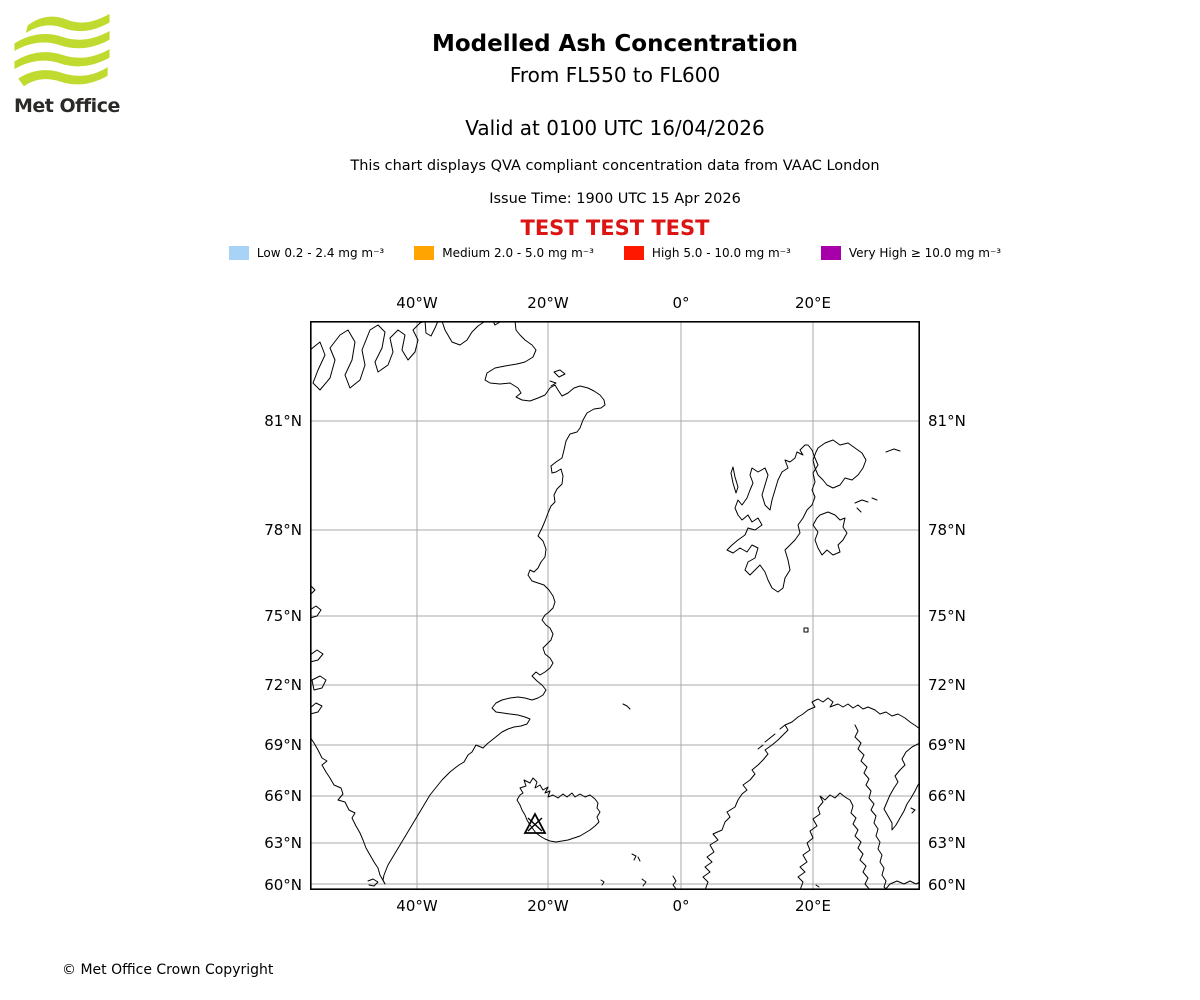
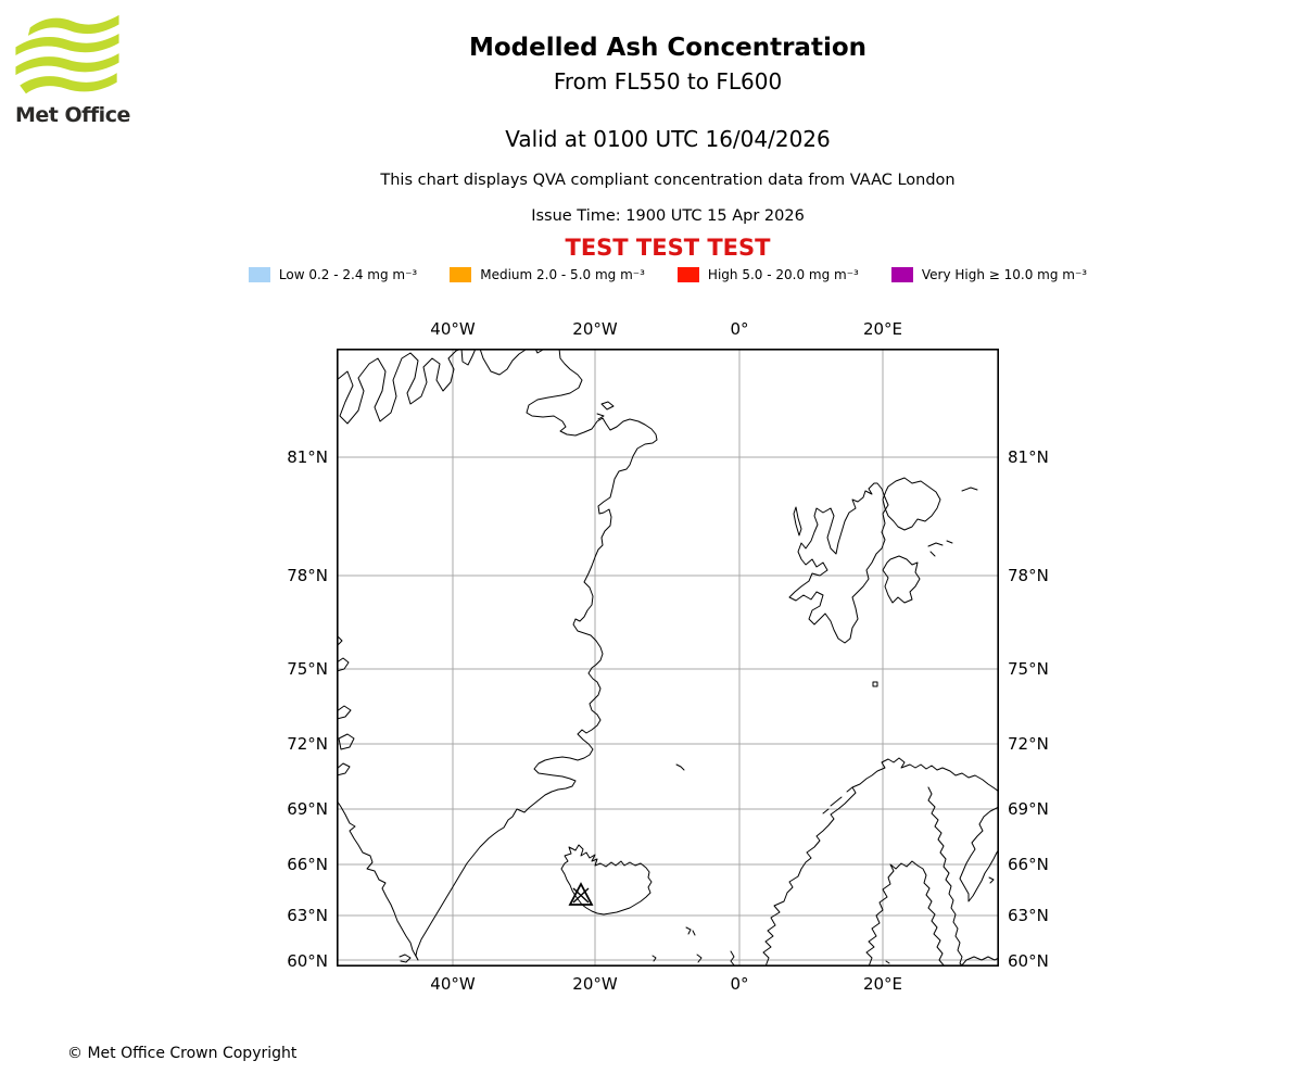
  Met Office
  Modelled Ash Concentration
  From FL550 to FL600
  Valid at 0100 UTC 16/04/2026
  This chart displays QVA compliant concentration data from VAAC London
  Issue Time: 1900 UTC 15 Apr 2026
  TEST TEST TEST
  Low 0.2 - 2.4 mg m⁻³
  Medium 2.0 - 5.0 mg m⁻³
- High 5.0 - 10.0 mg m⁻³
+ High 5.0 - 20.0 mg m⁻³
  Very High ≥ 10.0 mg m⁻³
  40°W
  20°W
  0°
  20°E
  40°W
  20°W
  0°
  20°E
  81°N
  78°N
  75°N
  72°N
  69°N
  66°N
  63°N
  60°N
  81°N
  78°N
  75°N
  72°N
  69°N
  66°N
  63°N
  60°N
  © Met Office Crown Copyright
